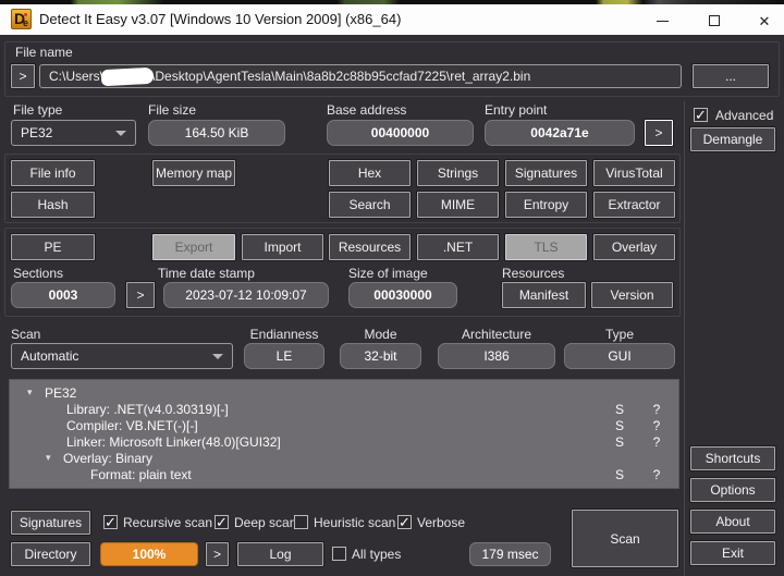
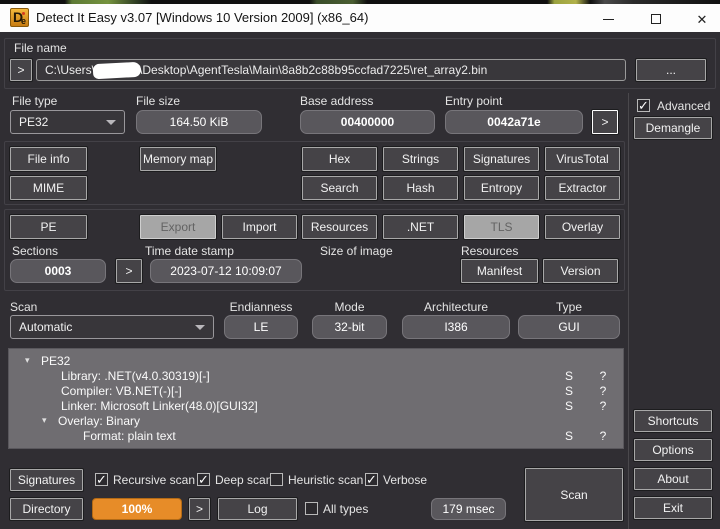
  D
  e
  Detect It Easy v3.07 [Windows 10 Version 2009] (x86_64)
  ✕
  File name
  >
  C:\Users
  Desktop\AgentTesla\Main\8a8b2c88b95ccfad7225\ret_array2.bin
  ...
  File type
  File size
  Base address
  Entry point
  PE32
  164.50 KiB
  00400000
  0042a71e
  >
  ✓
  Advanced
  Demangle
  File info
  Memory map
  Hex
  Strings
  Signatures
  VirusTotal
- Hash
+ MIME
  Search
- MIME
+ Hash
  Entropy
  Extractor
  PE
  Export
  Import
  Resources
  .NET
  TLS
  Overlay
  Sections
  Time date stamp
  Size of image
  Resources
  0003
  >
  2023-07-12 10:09:07
- 00030000
  Manifest
  Version
  Scan
  Endianness
  Mode
  Architecture
  Type
  Automatic
  LE
  32-bit
  I386
  GUI
  ▾
  PE32
  Library: .NET(v4.0.30319)[-]
  S
  ?
  Compiler: VB.NET(-)[-]
  S
  ?
  Linker: Microsoft Linker(48.0)[GUI32]
  S
  ?
  ▾
  Overlay: Binary
  Format: plain text
  S
  ?
  Signatures
  ✓
  Recursive scan
  ✓
  Deep sca
  Heuristic scan
  ✓
  Verbose
  Directory
  100%
  >
  Log
  All types
  179 msec
  Scan
  Shortcuts
  Options
  About
  Exit
